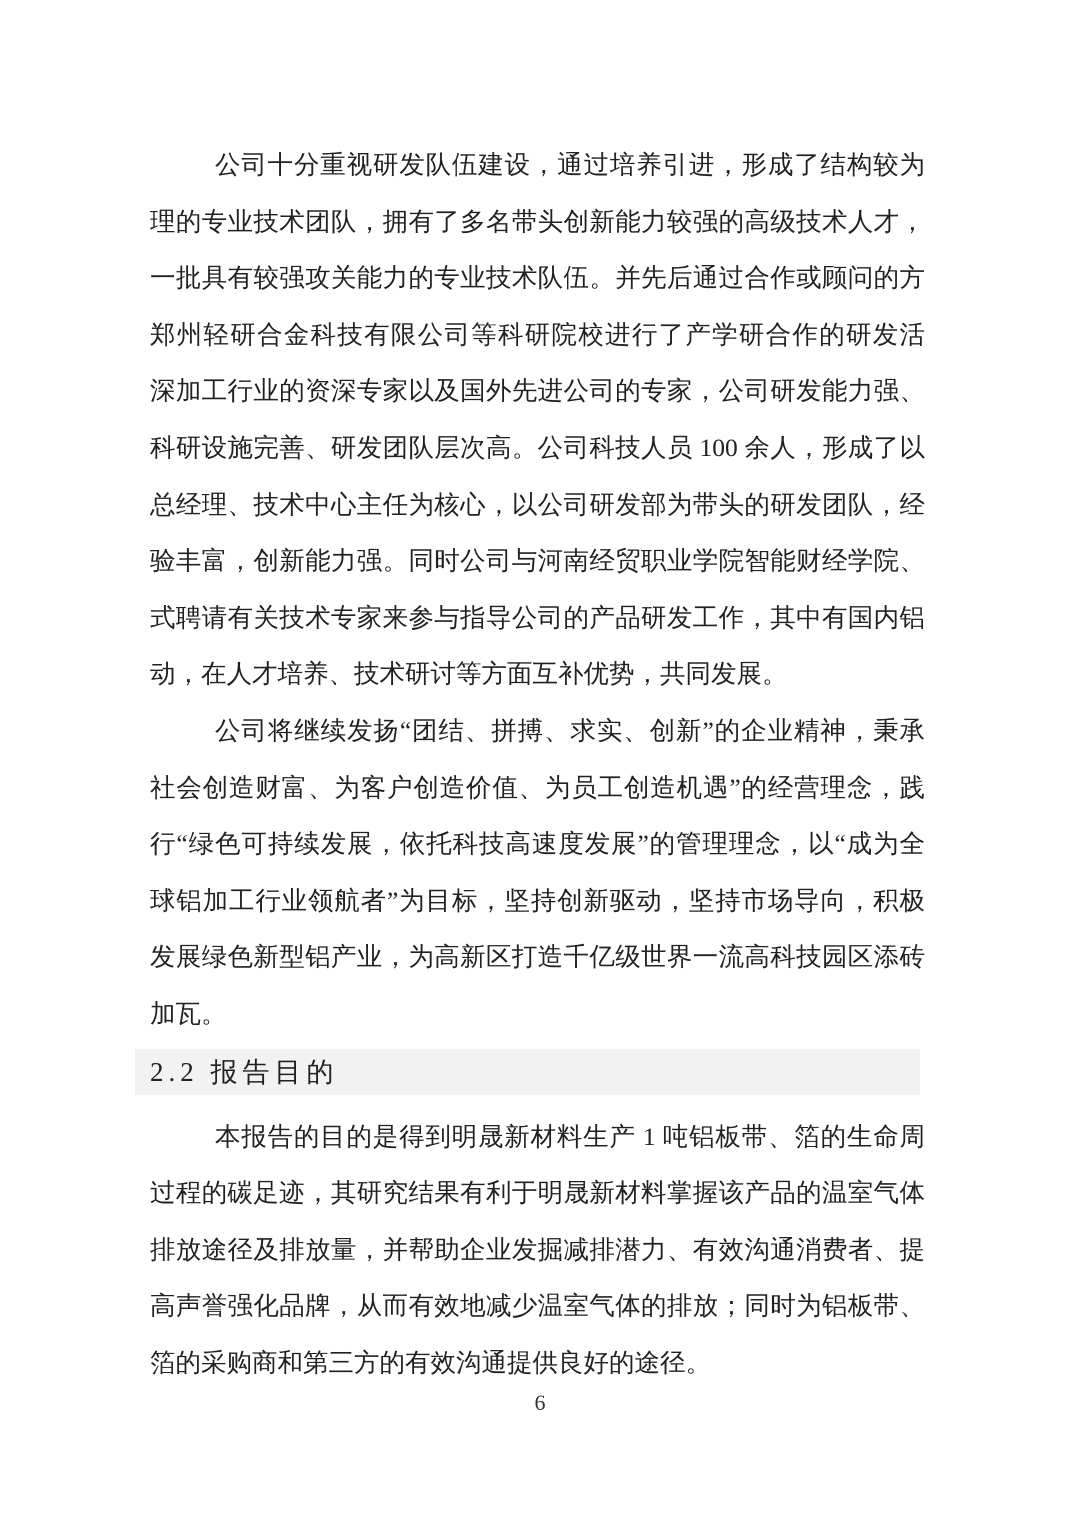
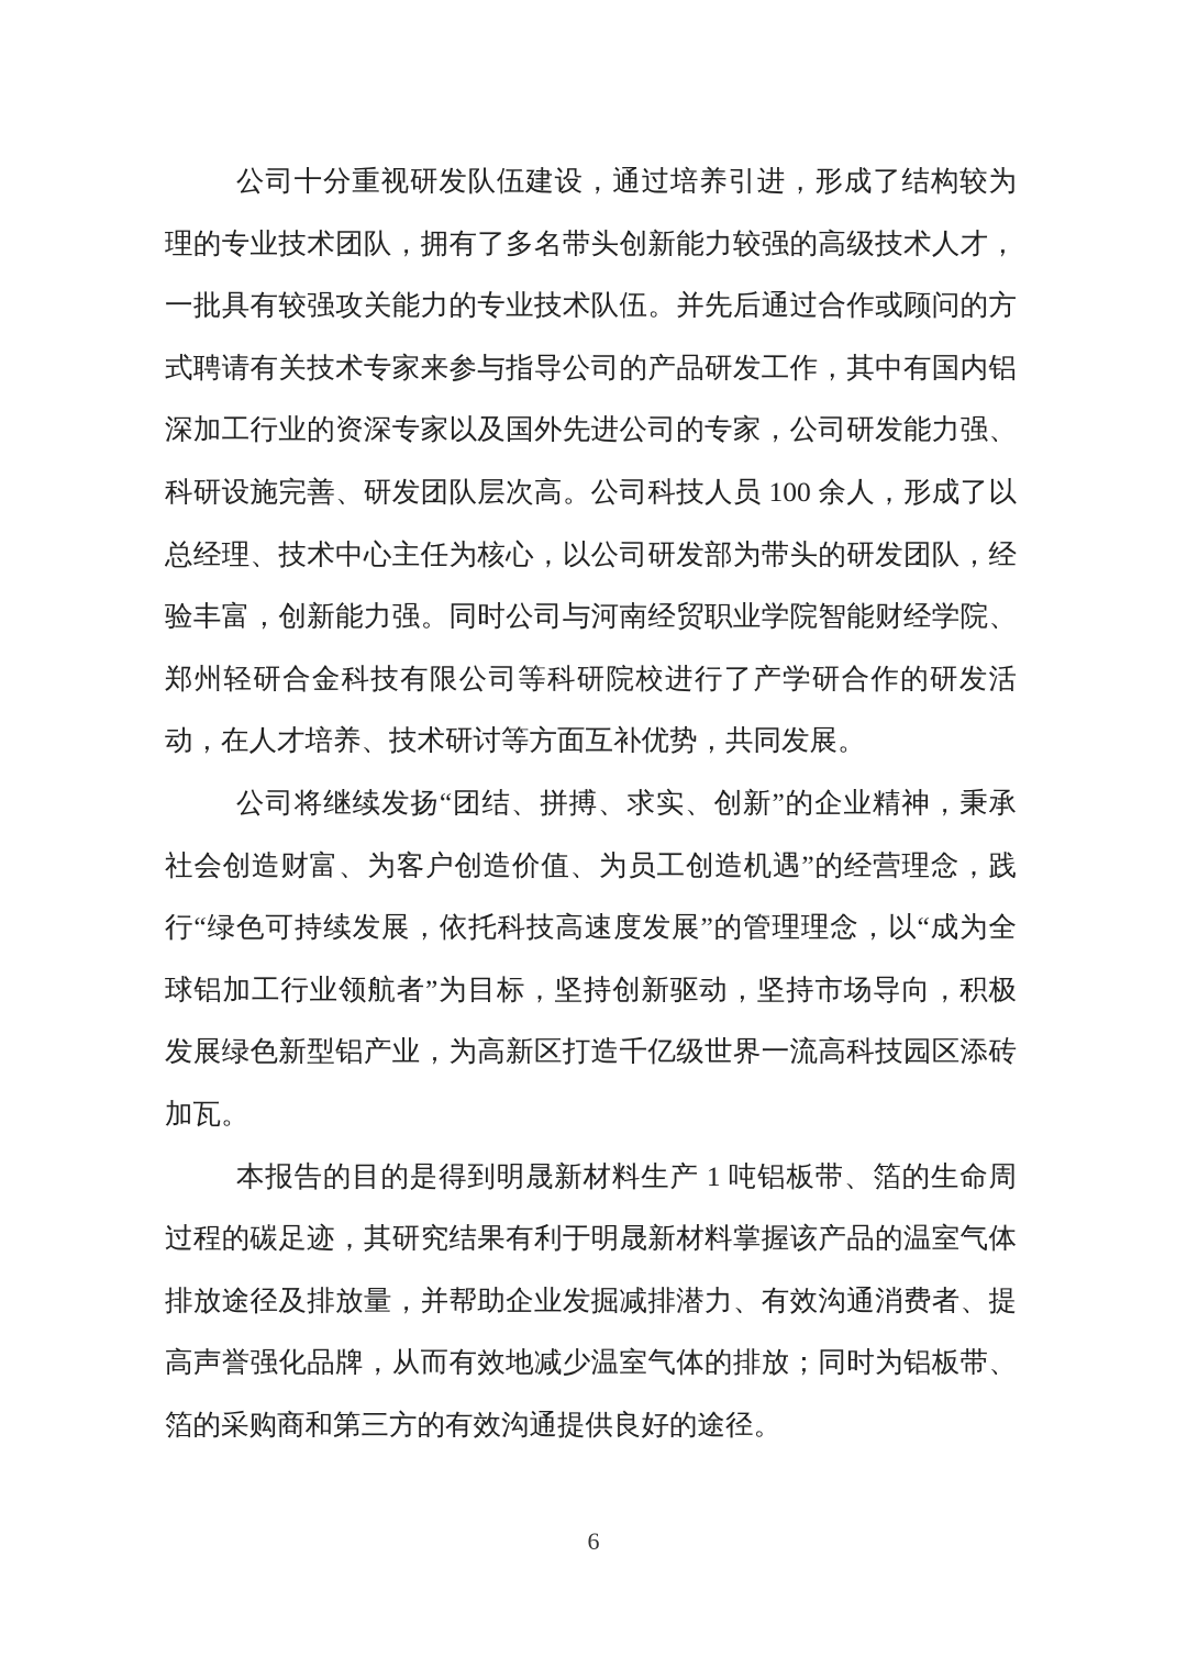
  公司十分重视研发队伍建设，通过培养引进，形成了结构较为
  理的专业技术团队，拥有了多名带头创新能力较强的高级技术人才，
  一批具有较强攻关能力的专业技术队伍。并先后通过合作或顾问的方
- 郑州轻研合金科技有限公司等科研院校进行了产学研合作的研发活
+ 式聘请有关技术专家来参与指导公司的产品研发工作，其中有国内铝
  深加工行业的资深专家以及国外先进公司的专家，公司研发能力强、
  科研设施完善、研发团队层次高。公司科技人员 100 余人，形成了以
  总经理、技术中心主任为核心，以公司研发部为带头的研发团队，经
  验丰富，创新能力强。同时公司与河南经贸职业学院智能财经学院、
- 式聘请有关技术专家来参与指导公司的产品研发工作，其中有国内铝
+ 郑州轻研合金科技有限公司等科研院校进行了产学研合作的研发活
  动，在人才培养、技术研讨等方面互补优势，共同发展。
  公司将继续发扬“团结、拼搏、求实、创新”的企业精神，秉承
  社会创造财富、为客户创造价值、为员工创造机遇”的经营理念，践
  行“绿色可持续发展，依托科技高速度发展”的管理理念，以“成为全
  球铝加工行业领航者”为目标，坚持创新驱动，坚持市场导向，积极
  发展绿色新型铝产业，为高新区打造千亿级世界一流高科技园区添砖
  加瓦。
- 2.2 报告目的
  本报告的目的是得到明晟新材料生产 1 吨铝板带、箔的生命周
  过程的碳足迹，其研究结果有利于明晟新材料掌握该产品的温室气体
  排放途径及排放量，并帮助企业发掘减排潜力、有效沟通消费者、提
  高声誉强化品牌，从而有效地减少温室气体的排放；同时为铝板带、
  箔的采购商和第三方的有效沟通提供良好的途径。
  6
